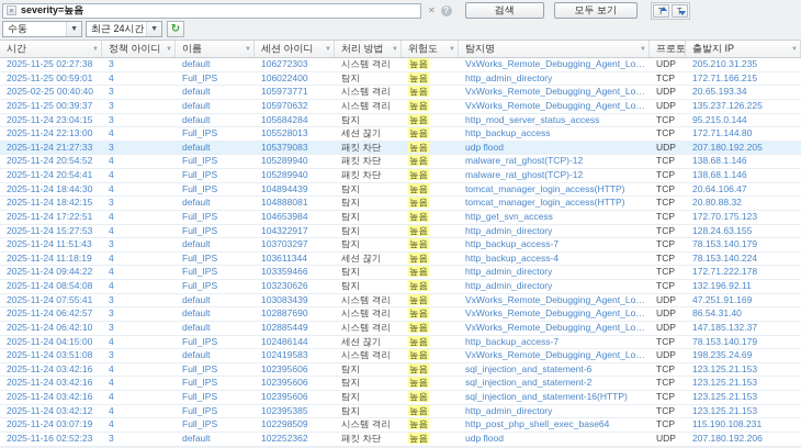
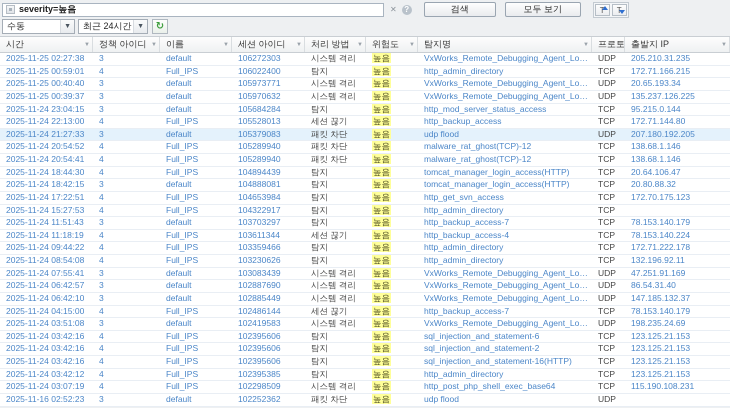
  severity=높음
  ✕
  ?
  검색
  모두 보기
  T
  T
  수동
  최근 24시간
  ↻
  시간
  정책 아이디
  이름
  세션 아이디
  처리 방법
  위험도
  탐지명
  프로토
  출발지 IP
  2025-11-25 02:27:38
  3
  default
  106272303
  시스템 격리
  높음
  VxWorks_Remote_Debugging_Agent_Login
  UDP
  205.210.31.235
  2025-11-25 00:59:01
  4
  Full_IPS
  106022400
  탐지
  높음
  http_admin_directory
  TCP
  172.71.166.215
- 2025-02-25 00:40:40
+ 2025-11-25 00:40:40
  3
  default
  105973771
  시스템 격리
  높음
  VxWorks_Remote_Debugging_Agent_Login
  UDP
  20.65.193.34
  2025-11-25 00:39:37
  3
  default
  105970632
  시스템 격리
  높음
  VxWorks_Remote_Debugging_Agent_Login
  UDP
  135.237.126.225
  2025-11-24 23:04:15
  3
  default
  105684284
  탐지
  높음
  http_mod_server_status_access
  TCP
  95.215.0.144
  2025-11-24 22:13:00
  4
  Full_IPS
  105528013
  세션 끊기
  높음
  http_backup_access
  TCP
  172.71.144.80
  2025-11-24 21:27:33
  3
  default
  105379083
  패킷 차단
  높음
  udp flood
  UDP
  207.180.192.205
  2025-11-24 20:54:52
  4
  Full_IPS
  105289940
  패킷 차단
  높음
  malware_rat_ghost(TCP)-12
  TCP
  138.68.1.146
  2025-11-24 20:54:41
  4
  Full_IPS
  105289940
  패킷 차단
  높음
  malware_rat_ghost(TCP)-12
  TCP
  138.68.1.146
  2025-11-24 18:44:30
  4
  Full_IPS
  104894439
  탐지
  높음
  tomcat_manager_login_access(HTTP)
  TCP
  20.64.106.47
  2025-11-24 18:42:15
  3
  default
  104888081
  탐지
  높음
  tomcat_manager_login_access(HTTP)
  TCP
  20.80.88.32
  2025-11-24 17:22:51
  4
  Full_IPS
  104653984
  탐지
  높음
  http_get_svn_access
  TCP
  172.70.175.123
  2025-11-24 15:27:53
  4
  Full_IPS
  104322917
  탐지
  높음
  http_admin_directory
  TCP
- 128.24.63.155
  2025-11-24 11:51:43
  3
  default
  103703297
  탐지
  높음
  http_backup_access-7
  TCP
  78.153.140.179
  2025-11-24 11:18:19
  4
  Full_IPS
  103611344
  세션 끊기
  높음
  http_backup_access-4
  TCP
  78.153.140.224
  2025-11-24 09:44:22
  4
  Full_IPS
  103359466
  탐지
  높음
  http_admin_directory
  TCP
  172.71.222.178
  2025-11-24 08:54:08
  4
  Full_IPS
  103230626
  탐지
  높음
  http_admin_directory
  TCP
  132.196.92.11
  2025-11-24 07:55:41
  3
  default
  103083439
  시스템 격리
  높음
  VxWorks_Remote_Debugging_Agent_Login
  UDP
  47.251.91.169
  2025-11-24 06:42:57
  3
  default
  102887690
  시스템 격리
  높음
  VxWorks_Remote_Debugging_Agent_Login
  UDP
  86.54.31.40
  2025-11-24 06:42:10
  3
  default
  102885449
  시스템 격리
  높음
  VxWorks_Remote_Debugging_Agent_Login
  UDP
  147.185.132.37
  2025-11-24 04:15:00
  4
  Full_IPS
  102486144
  세션 끊기
  높음
  http_backup_access-7
  TCP
  78.153.140.179
  2025-11-24 03:51:08
  3
  default
  102419583
  시스템 격리
  높음
  VxWorks_Remote_Debugging_Agent_Login
  UDP
  198.235.24.69
  2025-11-24 03:42:16
  4
  Full_IPS
  102395606
  탐지
  높음
  sql_injection_and_statement-6
  TCP
  123.125.21.153
  2025-11-24 03:42:16
  4
  Full_IPS
  102395606
  탐지
  높음
  sql_injection_and_statement-2
  TCP
  123.125.21.153
  2025-11-24 03:42:16
  4
  Full_IPS
  102395606
  탐지
  높음
  sql_injection_and_statement-16(HTTP)
  TCP
  123.125.21.153
  2025-11-24 03:42:12
  4
  Full_IPS
  102395385
  탐지
  높음
  http_admin_directory
  TCP
  123.125.21.153
  2025-11-24 03:07:19
  4
  Full_IPS
  102298509
  시스템 격리
  높음
  http_post_php_shell_exec_base64
  TCP
  115.190.108.231
  2025-11-16 02:52:23
  3
  default
  102252362
  패킷 차단
  높음
  udp flood
  UDP
- 207.180.192.206
